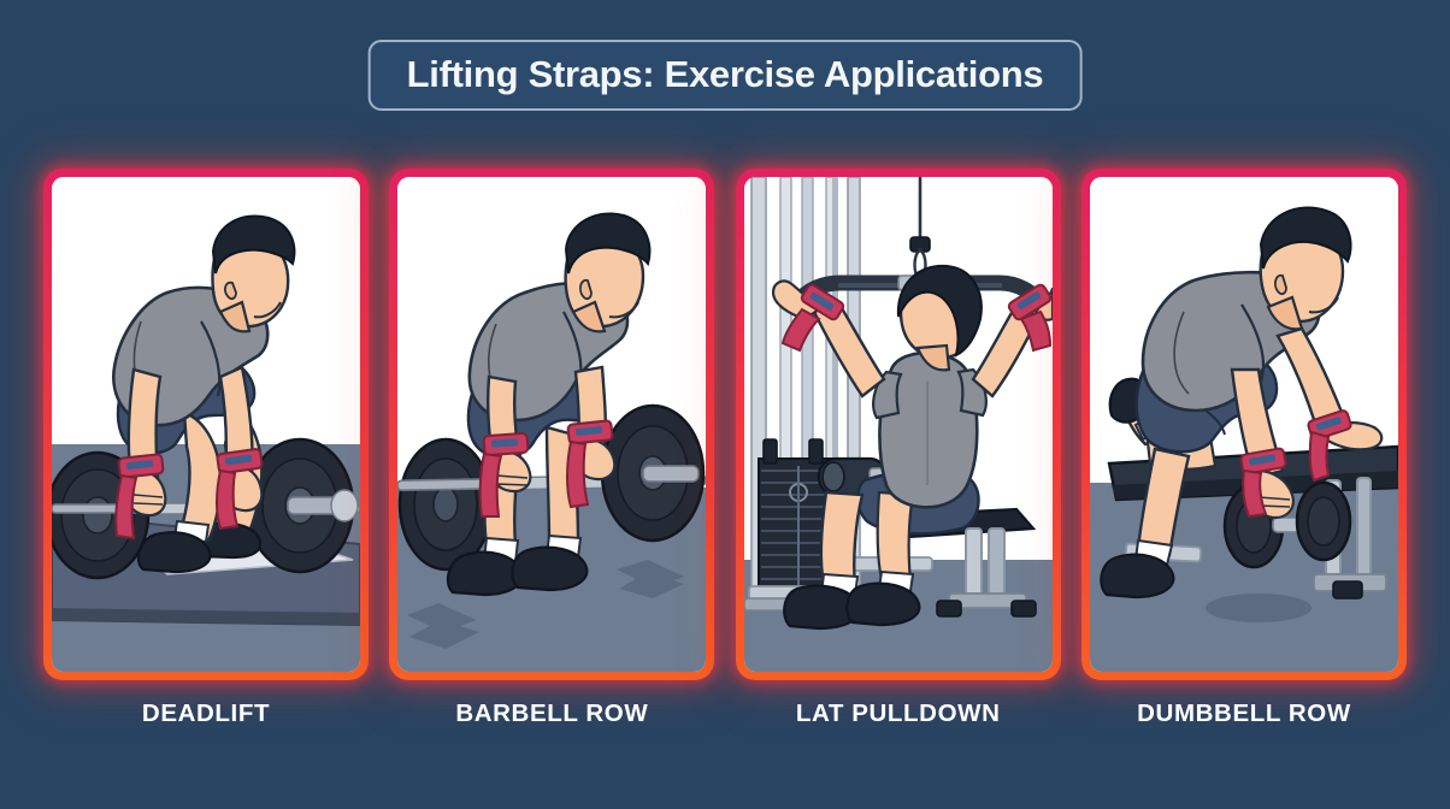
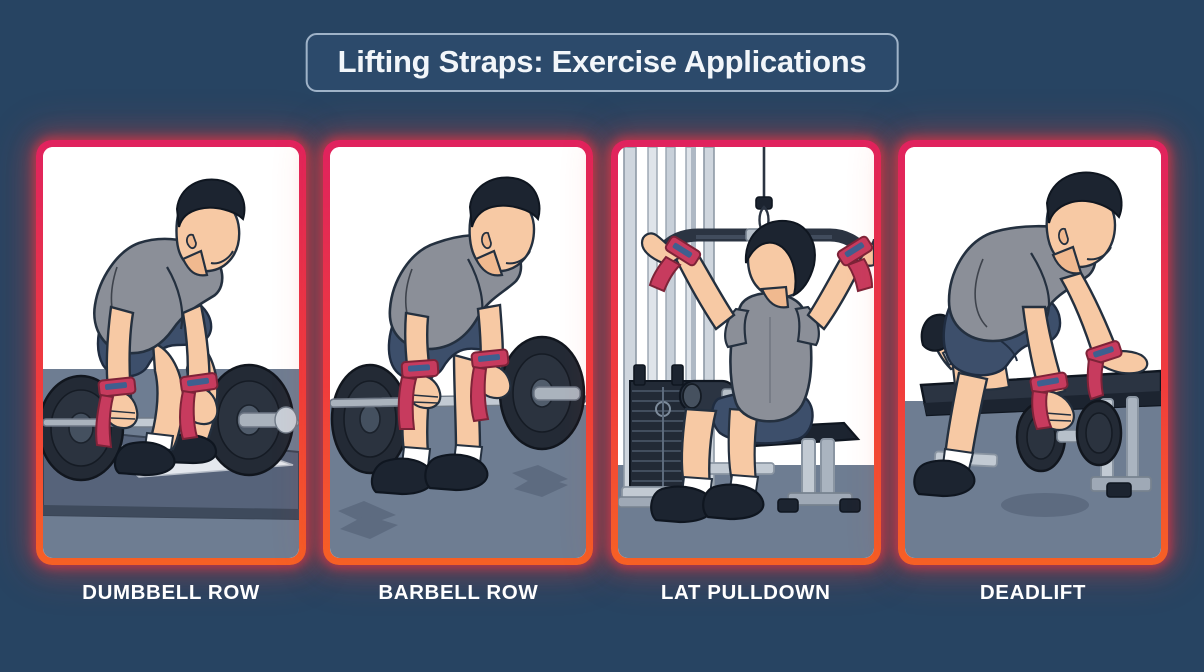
  Lifting Straps: Exercise Applications
- DEADLIFT
+ DUMBBELL ROW
  BARBELL ROW
  LAT PULLDOWN
- DUMBBELL ROW
+ DEADLIFT
